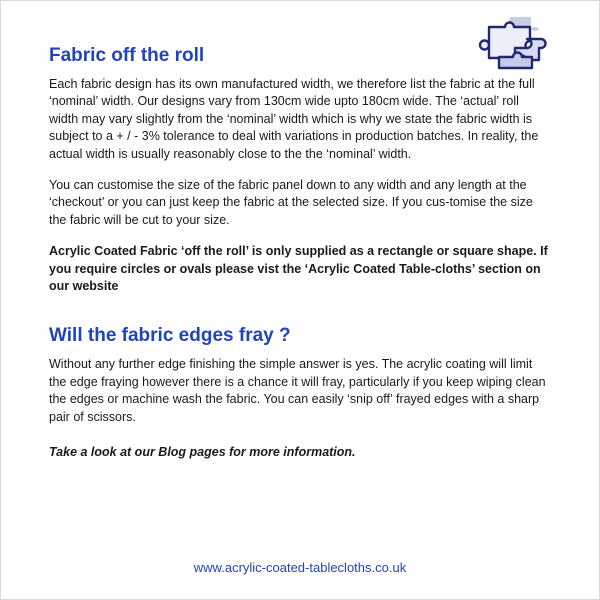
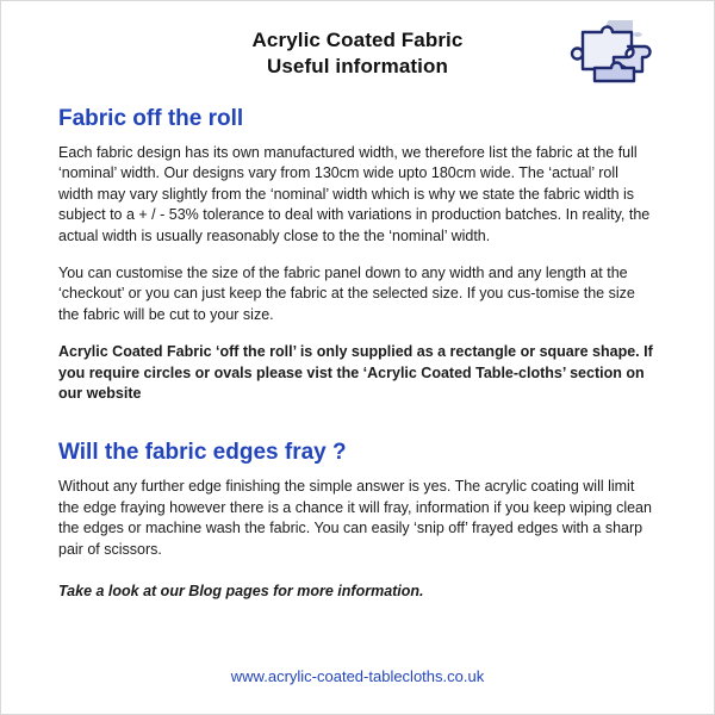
+ Acrylic Coated Fabric
+ Useful information
  Fabric off the roll
- Each fabric design has its own manufactured width, we therefore list the fabric at the full ‘nominal’ width. Our designs vary from 130cm wide upto 180cm wide. The ‘actual’ roll width may vary slightly from the ‘nominal’ width which is why we state the fabric width is subject to a + / - 3% tolerance to deal with variations in production batches. In reality, the actual width is usually reasonably close to the the ‘nominal’ width.
+ Each fabric design has its own manufactured width, we therefore list the fabric at the full ‘nominal’ width. Our designs vary from 130cm wide upto 180cm wide. The ‘actual’ roll width may vary slightly from the ‘nominal’ width which is why we state the fabric width is subject to a + / - 53% tolerance to deal with variations in production batches. In reality, the actual width is usually reasonably close to the the ‘nominal’ width.
  You can customise the size of the fabric panel down to any width and any length at the ‘checkout’ or you can just keep the fabric at the selected size. If you cus-tomise the size the fabric will be cut to your size.
  Acrylic Coated Fabric ‘off the roll’ is only supplied as a rectangle or square shape. If you require circles or ovals please vist the ‘Acrylic Coated Table-cloths’ section on our website
  Will the fabric edges fray ?
- Without any further edge finishing the simple answer is yes. The acrylic coating will limit the edge fraying however there is a chance it will fray, particularly if you keep wiping clean the edges or machine wash the fabric. You can easily ‘snip off’ frayed edges with a sharp pair of scissors.
+ Without any further edge finishing the simple answer is yes. The acrylic coating will limit the edge fraying however there is a chance it will fray, information if you keep wiping clean the edges or machine wash the fabric. You can easily ‘snip off’ frayed edges with a sharp pair of scissors.
  Take a look at our Blog pages for more information.
  www.acrylic-coated-tablecloths.co.uk
